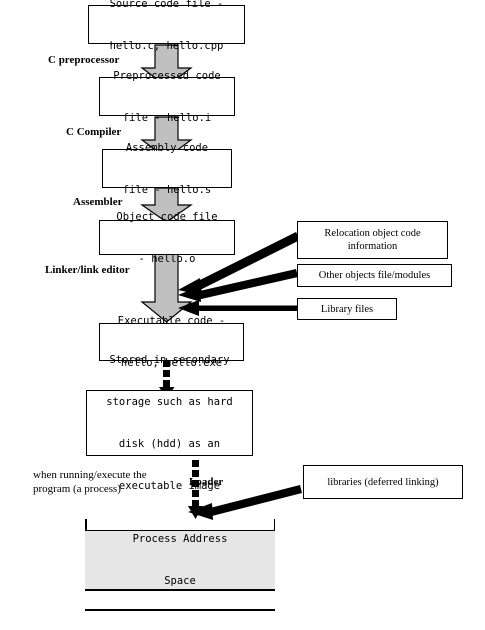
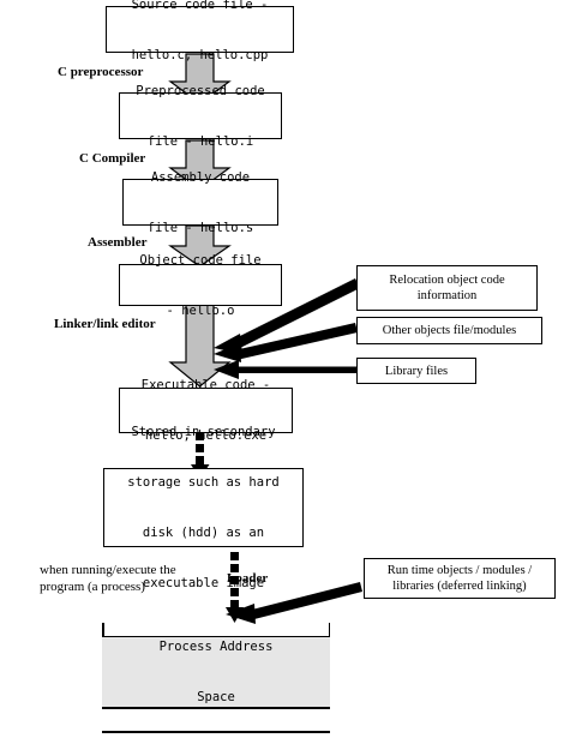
  Source code file -
  hello.c, hello.cpp
  Preprocessed code
  file - hello.i
  Assembly code
  file - hello.s
  Object code file
  - hello.o
  Executable code -
  hello, hello.exe
  Stored in secondary
  storage such as hard
  disk (hdd) as an
  executable image
  Relocation object code
  information
  Other objects file/modules
  Library files
+ Run time objects / modules /
  libraries (deferred linking)
  C preprocessor
  C Compiler
  Assembler
  Linker/link editor
  Loader
  when running/execute the
  program (a process)
  Process Address
  Space
